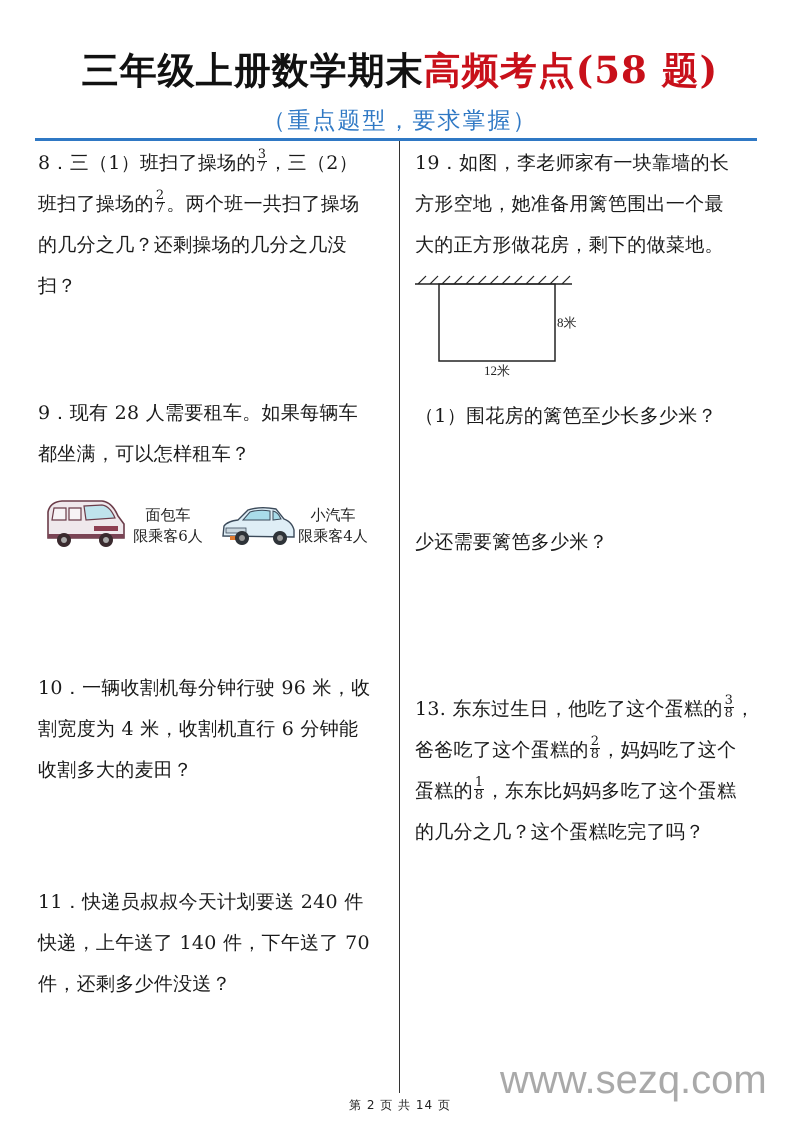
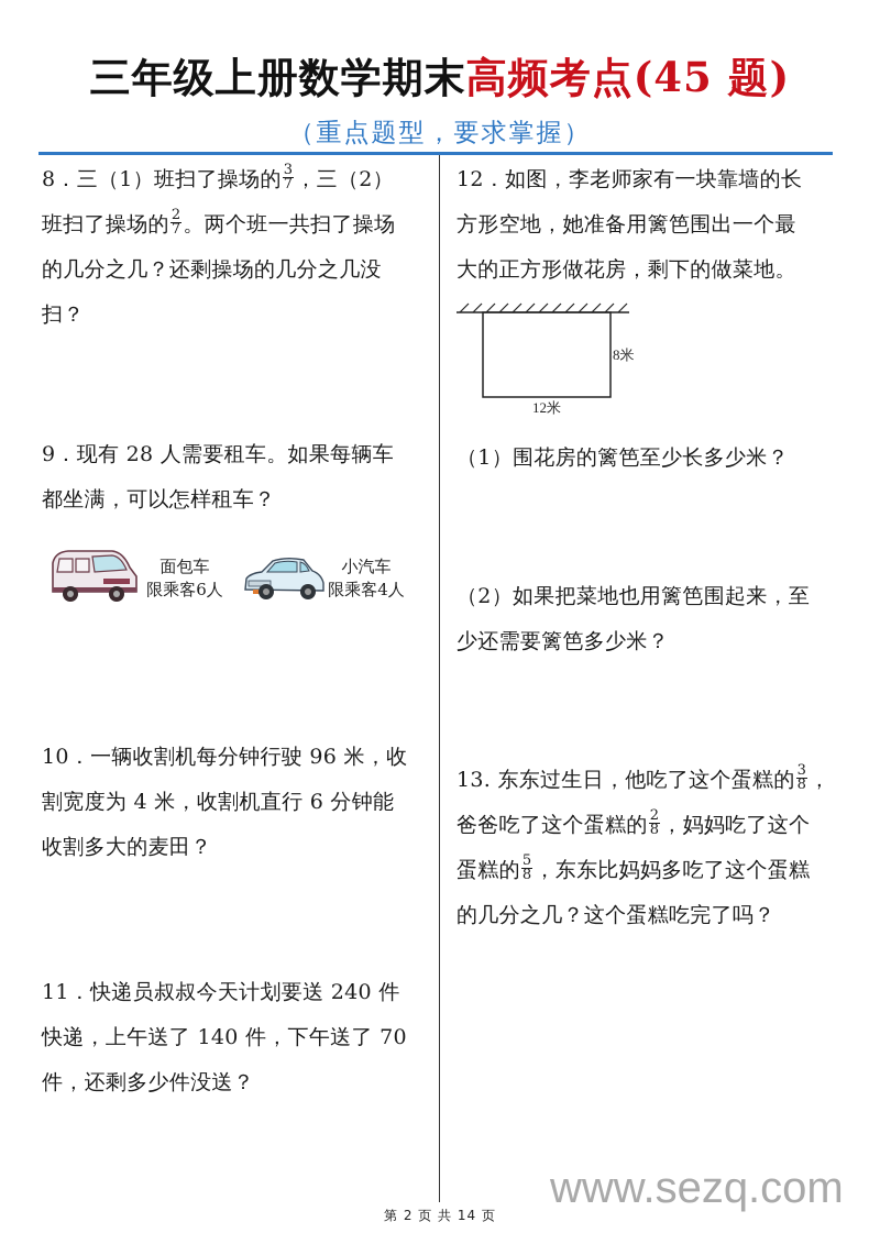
- 三年级上册数学期末高频考点(58 题)
+ 三年级上册数学期末高频考点(45 题)
  （重点题型，要求掌握）
  8．三（1）班扫了操场的
  3
  7
  ，三（2）
  班扫了操场的
  2
  7
  。两个班一共扫了操场
  的几分之几？还剩操场的几分之几没
  扫？
  9．现有 28 人需要租车。如果每辆车
  都坐满，可以怎样租车？
  面包车
  限乘客6人
  小汽车
  限乘客4人
  10．一辆收割机每分钟行驶 96 米，收
  割宽度为 4 米，收割机直行 6 分钟能
  收割多大的麦田？
  11．快递员叔叔今天计划要送 240 件
  快递，上午送了 140 件，下午送了 70
  件，还剩多少件没送？
- 19．如图，李老师家有一块靠墙的长
+ 12．如图，李老师家有一块靠墙的长
  方形空地，她准备用篱笆围出一个最
  大的正方形做花房，剩下的做菜地。
  8米
  12米
  （1）围花房的篱笆至少长多少米？
+ （2）如果把菜地也用篱笆围起来，至
  少还需要篱笆多少米？
  13. 东东过生日，他吃了这个蛋糕的
  3
  8
  ，
  爸爸吃了这个蛋糕的
  2
  8
  ，妈妈吃了这个
  蛋糕的
- 1
+ 5
  8
  ，东东比妈妈多吃了这个蛋糕
  的几分之几？这个蛋糕吃完了吗？
  www.sezq.com
  第 2 页 共 14 页
